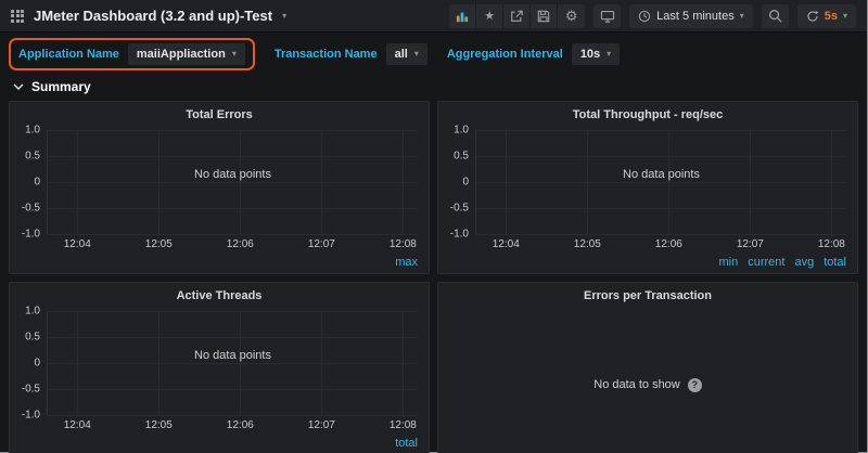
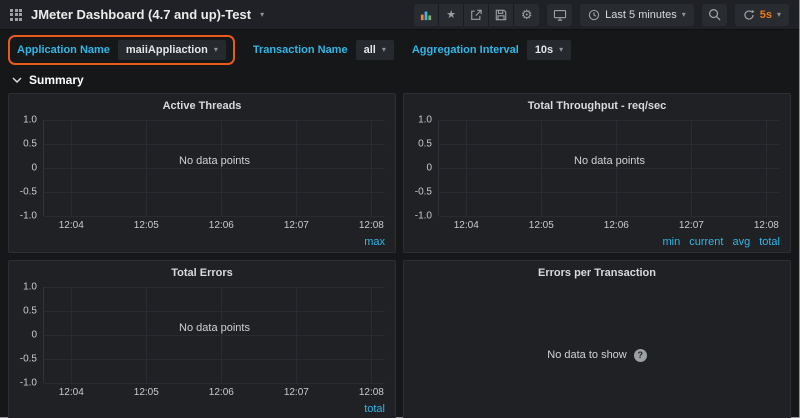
- JMeter Dashboard (3.2 and up)-Test
+ JMeter Dashboard (4.7 and up)-Test
  ▾
  ★
  ⚙
  Last 5 minutes
  ▾
  5s
  ▾
  Application Name
  maiiAppliaction
  ▾
  Transaction Name
  all
  ▾
  Aggregation Interval
  10s
  ▾
  Summary
- Total Errors
+ Active Threads
  1.0
  0.5
  0
  -0.5
  -1.0
  No data points
  12:04
  12:05
  12:06
  12:07
  12:08
  max
  Total Throughput - req/sec
  1.0
  0.5
  0
  -0.5
  -1.0
  No data points
  12:04
  12:05
  12:06
  12:07
  12:08
  min
  current
  avg
  total
- Active Threads
+ Total Errors
  1.0
  0.5
  0
  -0.5
  -1.0
  No data points
  12:04
  12:05
  12:06
  12:07
  12:08
  total
  Errors per Transaction
  No data to show
  ?
